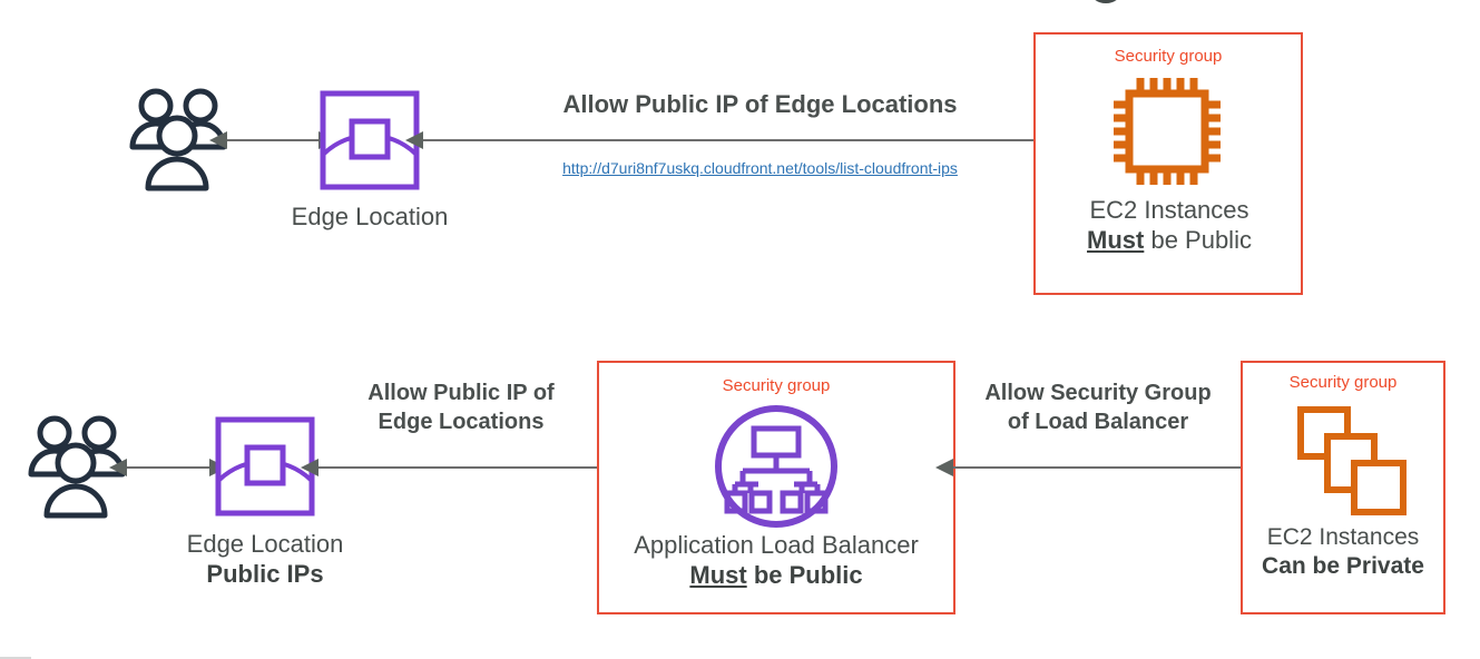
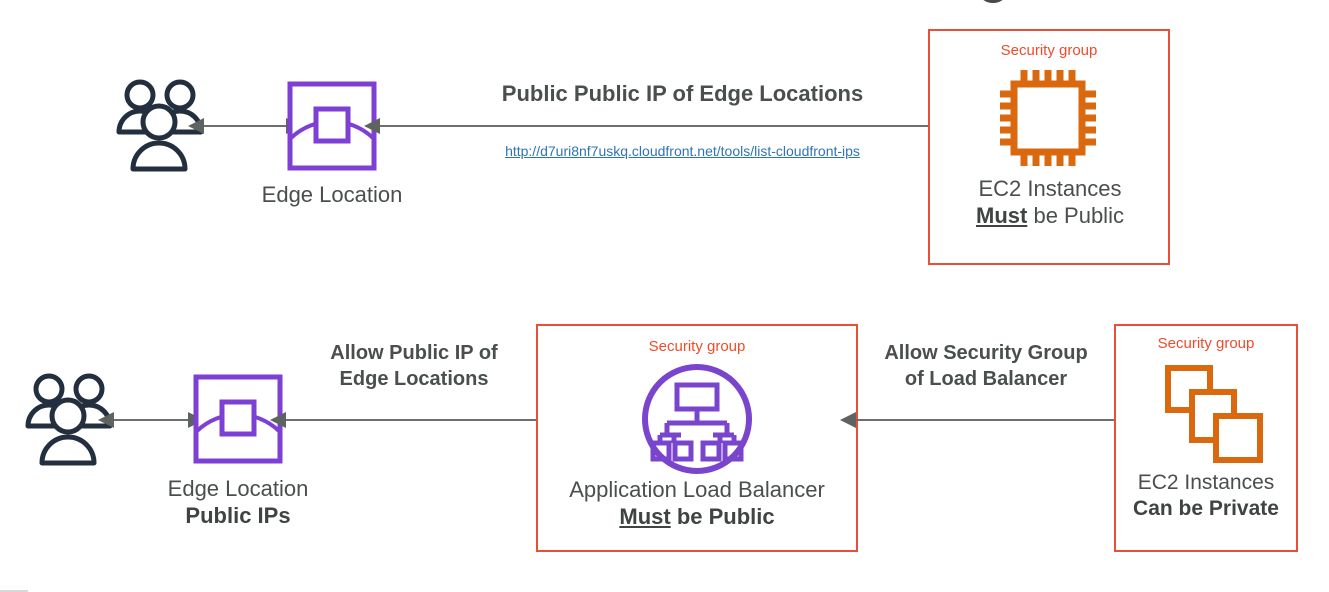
  Edge Location
- Allow Public IP of Edge Locations
+ Public Public IP of Edge Locations
  http://d7uri8nf7uskq.cloudfront.net/tools/list-cloudfront-ips
  Security group
  EC2 Instances
  Must be Public
  Edge Location
  Public IPs
  Allow Public IP of
  Edge Locations
  Security group
  Application Load Balancer
  Must be Public
  Allow Security Group
  of Load Balancer
  Security group
  EC2 Instances
  Can be Private
